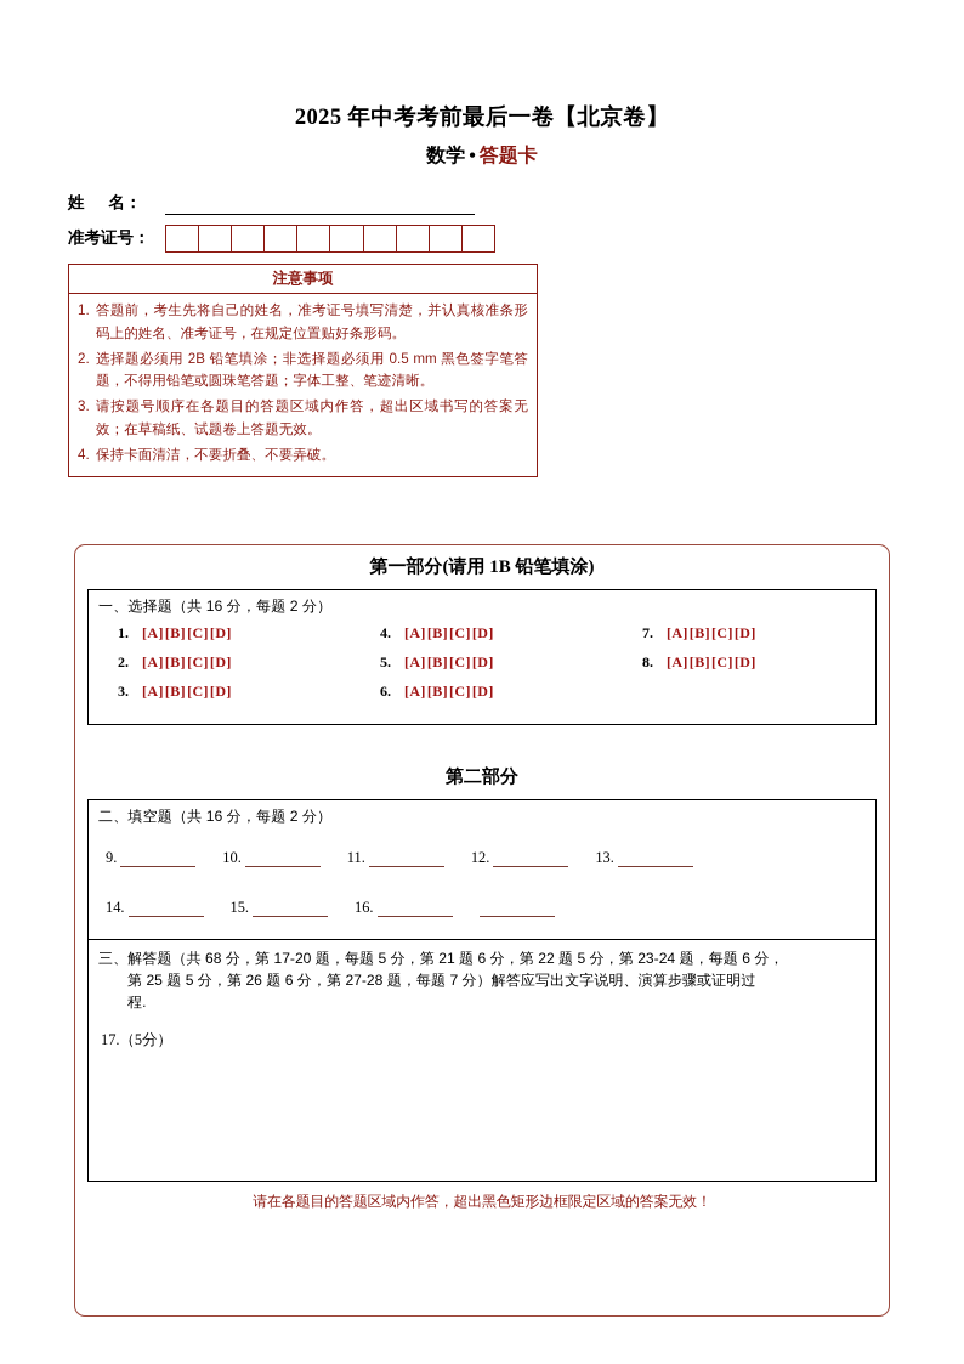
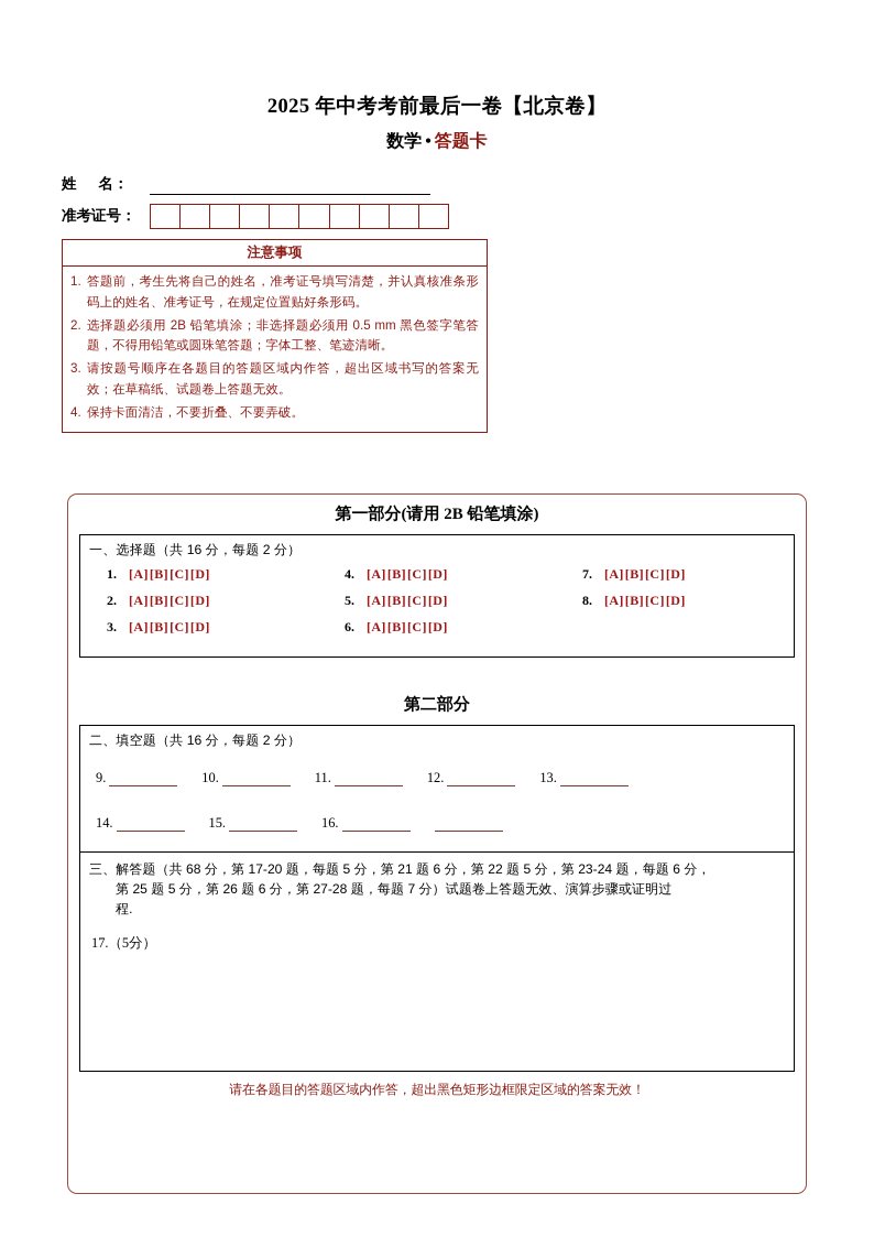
  2025 年中考考前最后一卷【北京卷】
  数学 • 答题卡
  姓 名：
  准考证号：
  注意事项
  1.
  答题前，考生先将自己的姓名，准考证号填写清楚，并认真核准条形码上的姓名、准考证号，在规定位置贴好条形码。
  2.
  选择题必须用 2B 铅笔填涂；非选择题必须用 0.5 mm 黑色签字笔答题，不得用铅笔或圆珠笔答题；字体工整、笔迹清晰。
  3.
  请按题号顺序在各题目的答题区域内作答，超出区域书写的答案无效；在草稿纸、试题卷上答题无效。
  4.
  保持卡面清洁，不要折叠、不要弄破。
- 第一部分(请用 1B 铅笔填涂)
+ 第一部分(请用 2B 铅笔填涂)
  一、选择题（共 16 分，每题 2 分）
  1.
  [A][B][C][D]
  2.
  [A][B][C][D]
  3.
  [A][B][C][D]
  4.
  [A][B][C][D]
  5.
  [A][B][C][D]
  6.
  [A][B][C][D]
  7.
  [A][B][C][D]
  8.
  [A][B][C][D]
  第二部分
  二、填空题（共 16 分，每题 2 分）
  9.
  10.
  11.
  12.
  13.
  14.
  15.
  16.
  三、解答题（共 68 分，第 17-20 题，每题 5 分，第 21 题 6 分，第 22 题 5 分，第 23-24 题，每题 6 分，
- 第 25 题 5 分，第 26 题 6 分，第 27-28 题，每题 7 分）解答应写出文字说明、演算步骤或证明过
+ 第 25 题 5 分，第 26 题 6 分，第 27-28 题，每题 7 分）试题卷上答题无效、演算步骤或证明过
  程.
  17.（5分）
  请在各题目的答题区域内作答，超出黑色矩形边框限定区域的答案无效！
